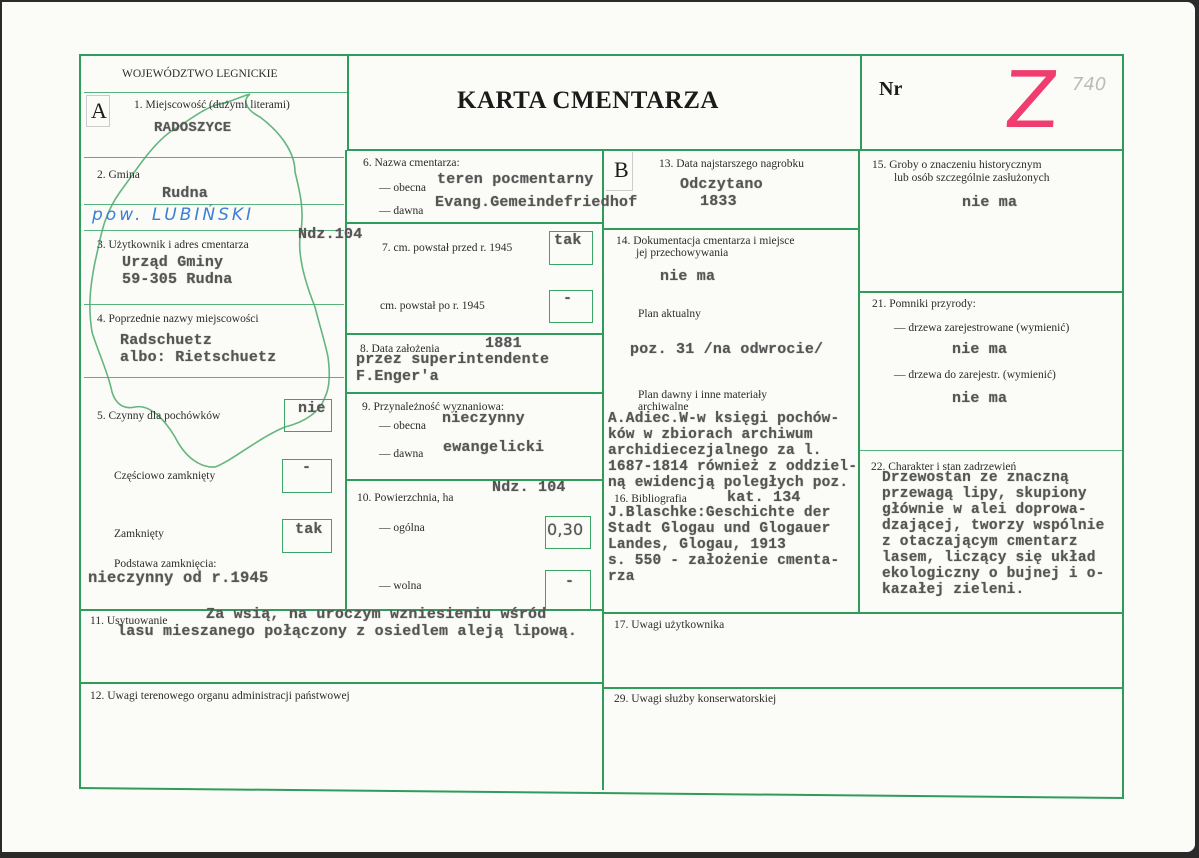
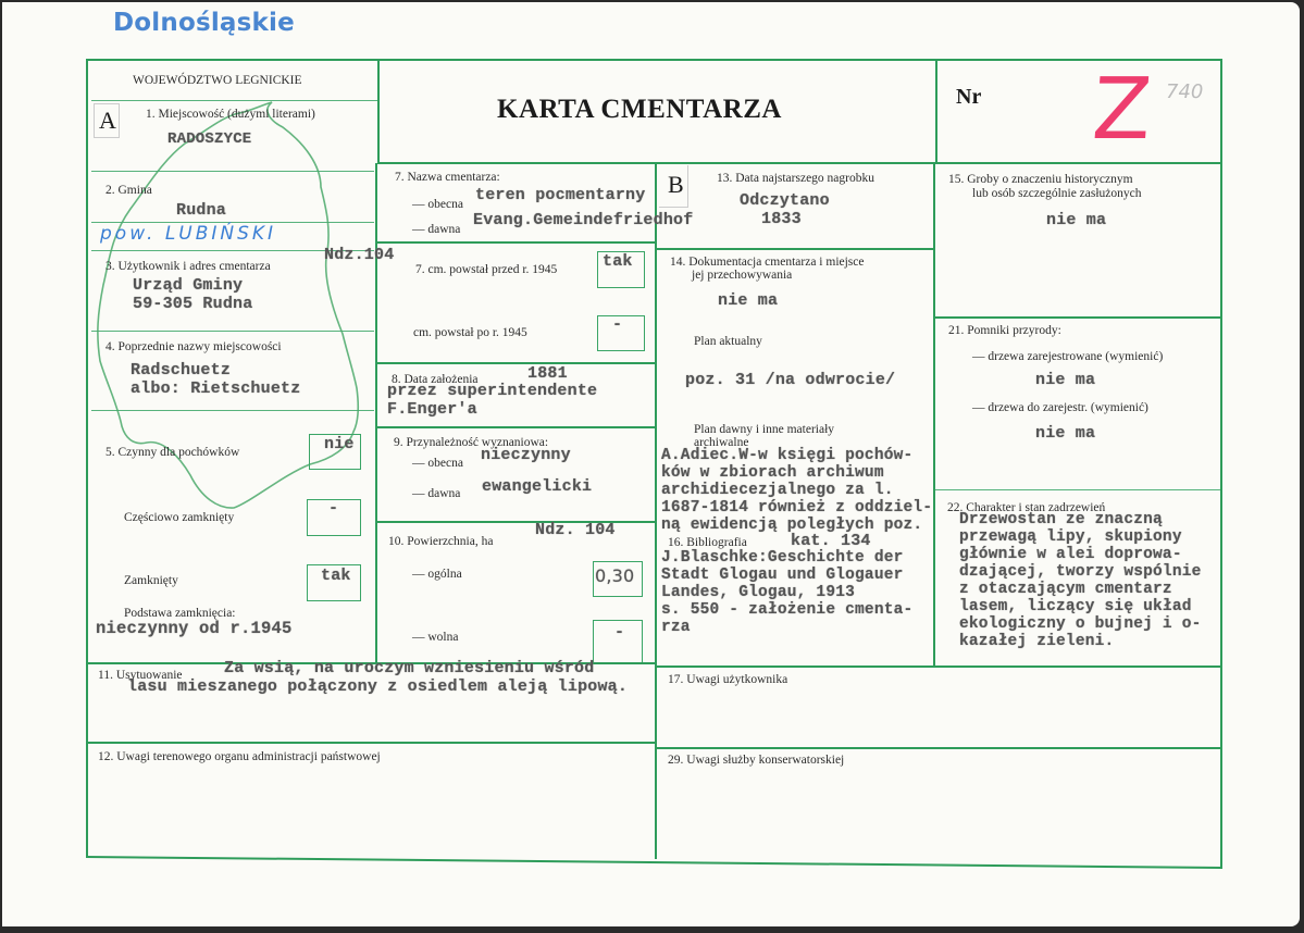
+ Dolnośląskie
  WOJEWÓDZTWO LEGNICKIE
  A
  KARTA CMENTARZA
  Nr
  740
  1. Miejscowość (dużymi literami)
  RADOSZYCE
  2. Gmina
  Rudna
  pow. LUBIŃSKI
  Ndz.104
  3. Użytkownik i adres cmentarza
  Urząd Gminy
  59-305 Rudna
  4. Poprzednie nazwy miejscowości
  Radschuetz
  albo: Rietschuetz
  5. Czynny dla pochówków
  nie
  Częściowo zamknięty
  -
  Zamknięty
  tak
  Podstawa zamknięcia:
  nieczynny od r.1945
- 6. Nazwa cmentarza:
+ 7. Nazwa cmentarza:
  — obecna
  teren pocmentarny
  — dawna
  Evang.Gemeindefriedhof
  7. cm. powstał przed r. 1945
  tak
  cm. powstał po r. 1945
  -
  8. Data założenia
  1881
  przez superintendente
  F.Enger'a
  9. Przynależność wyznaniowa:
  — obecna
  nieczynny
  — dawna
  ewangelicki
  Ndz. 104
  10. Powierzchnia, ha
  — ogólna
  0,30
  — wolna
  -
  B
  13. Data najstarszego nagrobku
  Odczytano
  1833
  14. Dokumentacja cmentarza i miejsce
  jej przechowywania
  nie ma
  Plan aktualny
  poz. 31 /na odwrocie/
  Plan dawny i inne materiały
  archiwalne
  A.Adiec.W-w księgi pochów-
  ków w zbiorach archiwum
  archidiecezjalnego za l.
  1687-1814 również z oddziel-
  ną ewidencją poległych poz.
  16. Bibliografia
  kat. 134
  J.Blaschke:Geschichte der
  Stadt Glogau und Glogauer
  Landes, Glogau, 1913
  s. 550 - założenie cmenta-
  rza
  15. Groby o znaczeniu historycznym
  lub osób szczególnie zasłużonych
  nie ma
  21. Pomniki przyrody:
  — drzewa zarejestrowane (wymienić)
  nie ma
  — drzewa do zarejestr. (wymienić)
  nie ma
  22. Charakter i stan zadrzewień
  Drzewostan ze znaczną
  przewagą lipy, skupiony
  głównie w alei doprowa-
  dzającej, tworzy wspólnie
  z otaczającym cmentarz
  lasem, liczący się układ
  ekologiczny o bujnej i o-
  kazałej zieleni.
  11. Usytuowanie
  Za wsią, na uroczym wzniesieniu wśród
  lasu mieszanego połączony z osiedlem aleją lipową.
  12. Uwagi terenowego organu administracji państwowej
  17. Uwagi użytkownika
  29. Uwagi służby konserwatorskiej
